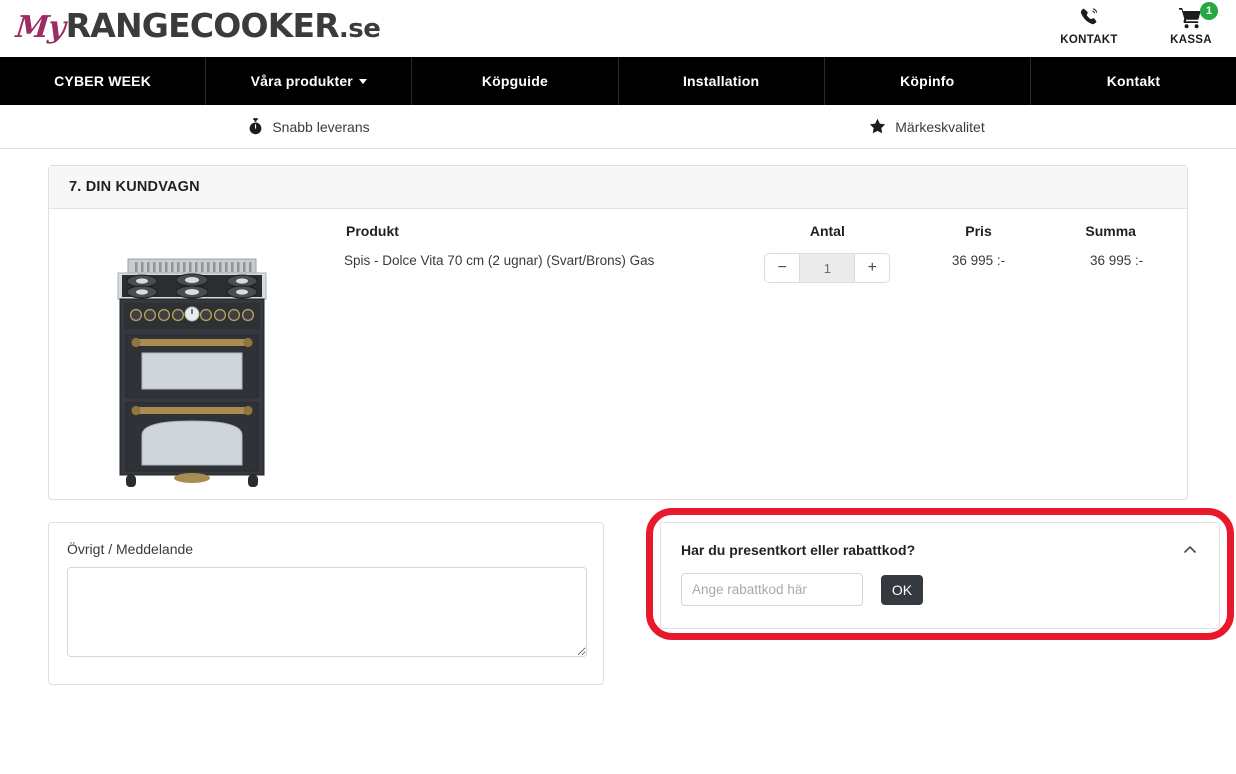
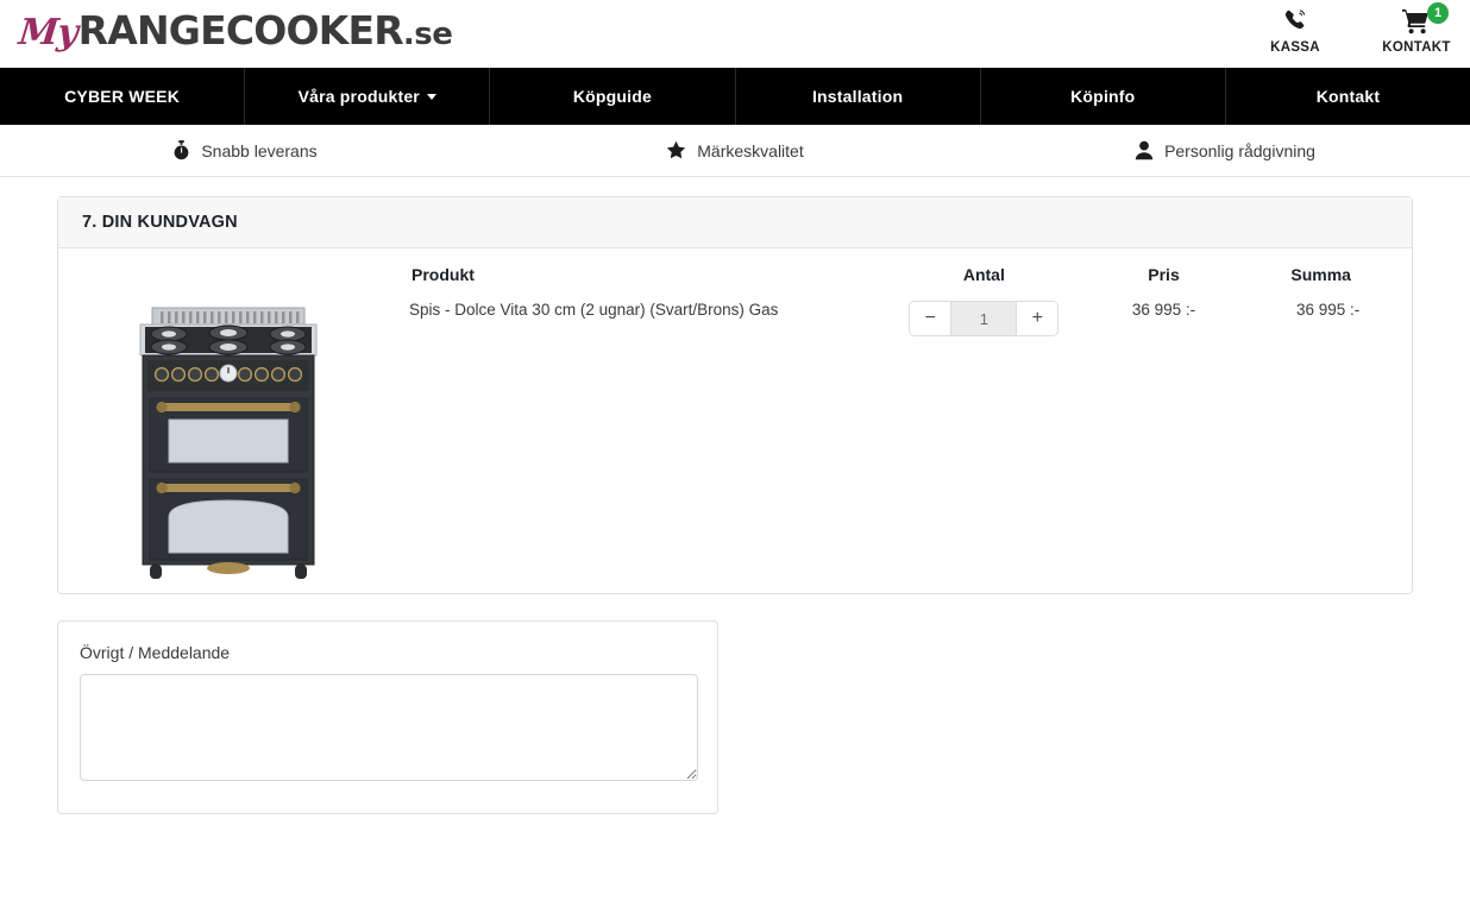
  RANGECOOKER
  .se
- KONTAKT
+ KASSA
  1
- KASSA
+ KONTAKT
  CYBER WEEK
  Våra produkter
  Köpguide
  Installation
  Köpinfo
  Kontakt
  Snabb leverans
  Märkeskvalitet
+ Personlig rådgivning
  7. DIN KUNDVAGN
  	Produkt	Antal	Pris	Summa
- 	Spis - Dolce Vita 70 cm (2 ugnar) (Svart/Brons) Gas	− 1 +	36 995 :-	36 995 :-
+ 	Spis - Dolce Vita 30 cm (2 ugnar) (Svart/Brons) Gas	− 1 +	36 995 :-	36 995 :-
  Övrigt / Meddelande
- Har du presentkort eller rabattkod?
- Ange rabattkod här
- OK
